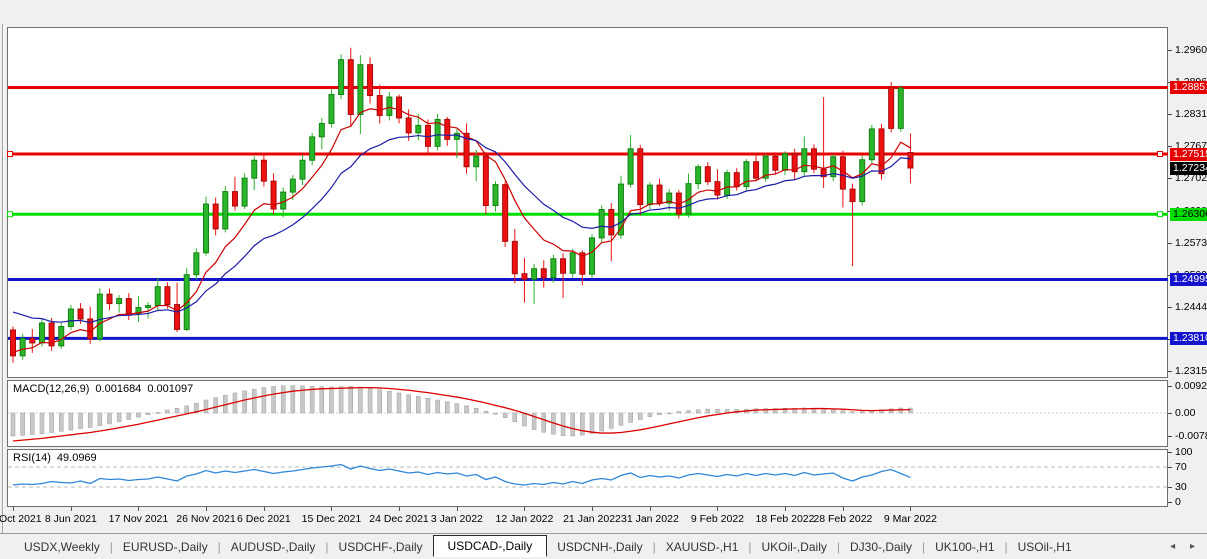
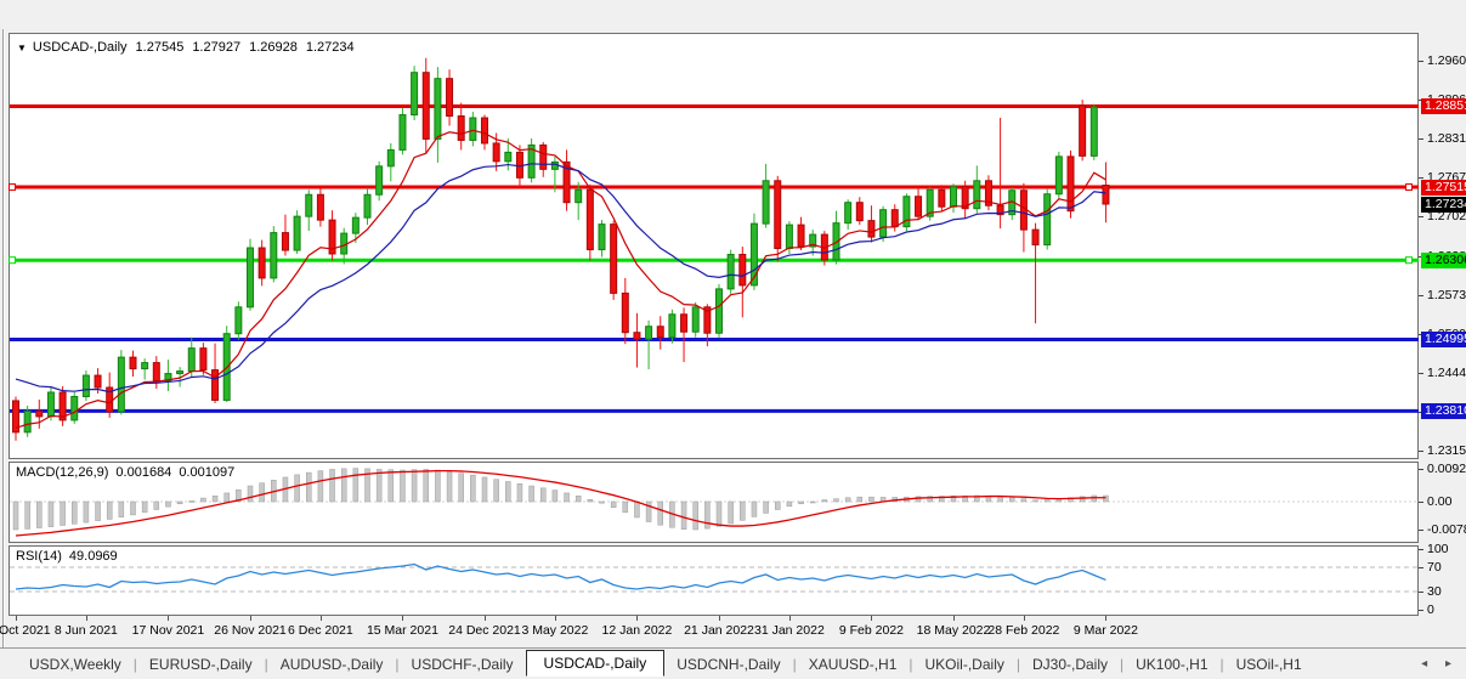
+ ▼ USDCAD-,Daily 1.27545 1.27927 1.26928 1.27234
  MACD(12,26,9) 0.001684 0.001097
  RSI(14) 49.0969
  1.2960
  1.2831
  1.2767
  1.2702
  1.2573
  1.2444
  1.2315
  0.0092
  0.00
  -0.007
  100
  70
  30
  0
  1.2885
  1.2751
  1.2723
  1.2630
  1.2499
  1.2381
  Oct 2021
  8 Jun 2021
  17 Nov 2021
  26 Nov 2021
  6 Dec 2021
- 15 Dec 2021
+ 15 Mar 2021
  24 Dec 2021
- 3 Jan 2022
+ 3 May 2022
  12 Jan 2022
  21 Jan 2022
  31 Jan 2022
  9 Feb 2022
- 18 Feb 2022
+ 18 May 2022
  28 Feb 2022
  9 Mar 2022
  USDX,Weekly
  |
  EURUSD-,Daily
  |
  AUDUSD-,Daily
  |
  USDCHF-,Daily
  USDCAD-,Daily
  USDCNH-,Daily
  |
  XAUUSD-,H1
  |
  UKOil-,Daily
  |
  DJ30-,Daily
  |
  UK100-,H1
  |
  USOil-,H1
  ◂ ▸
